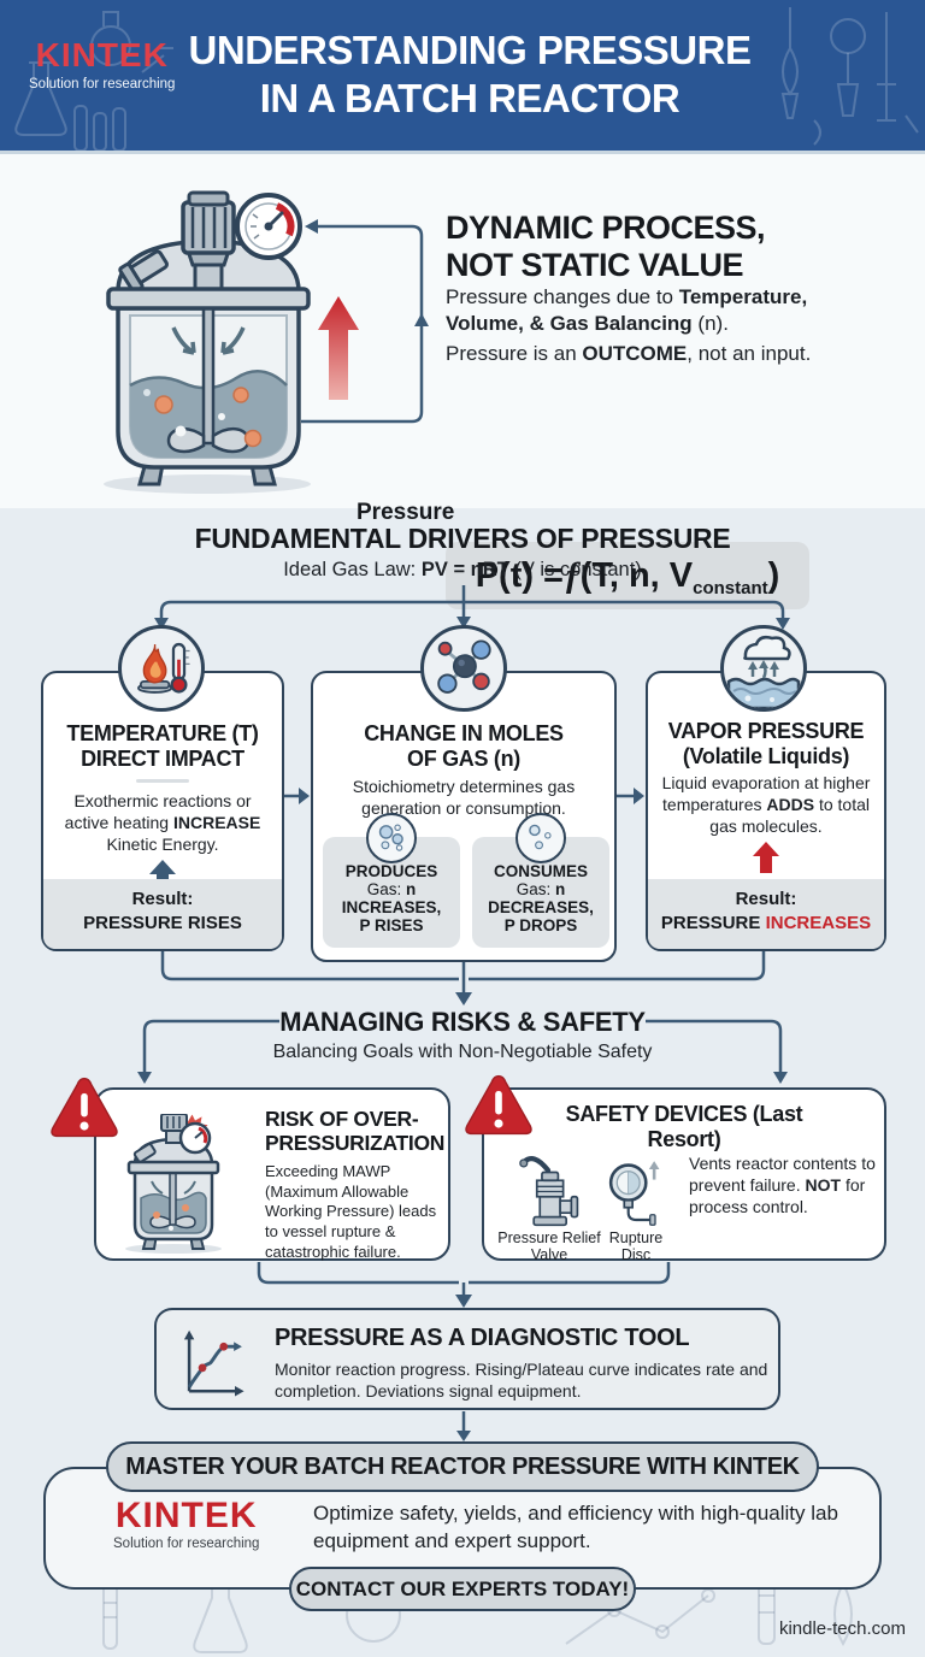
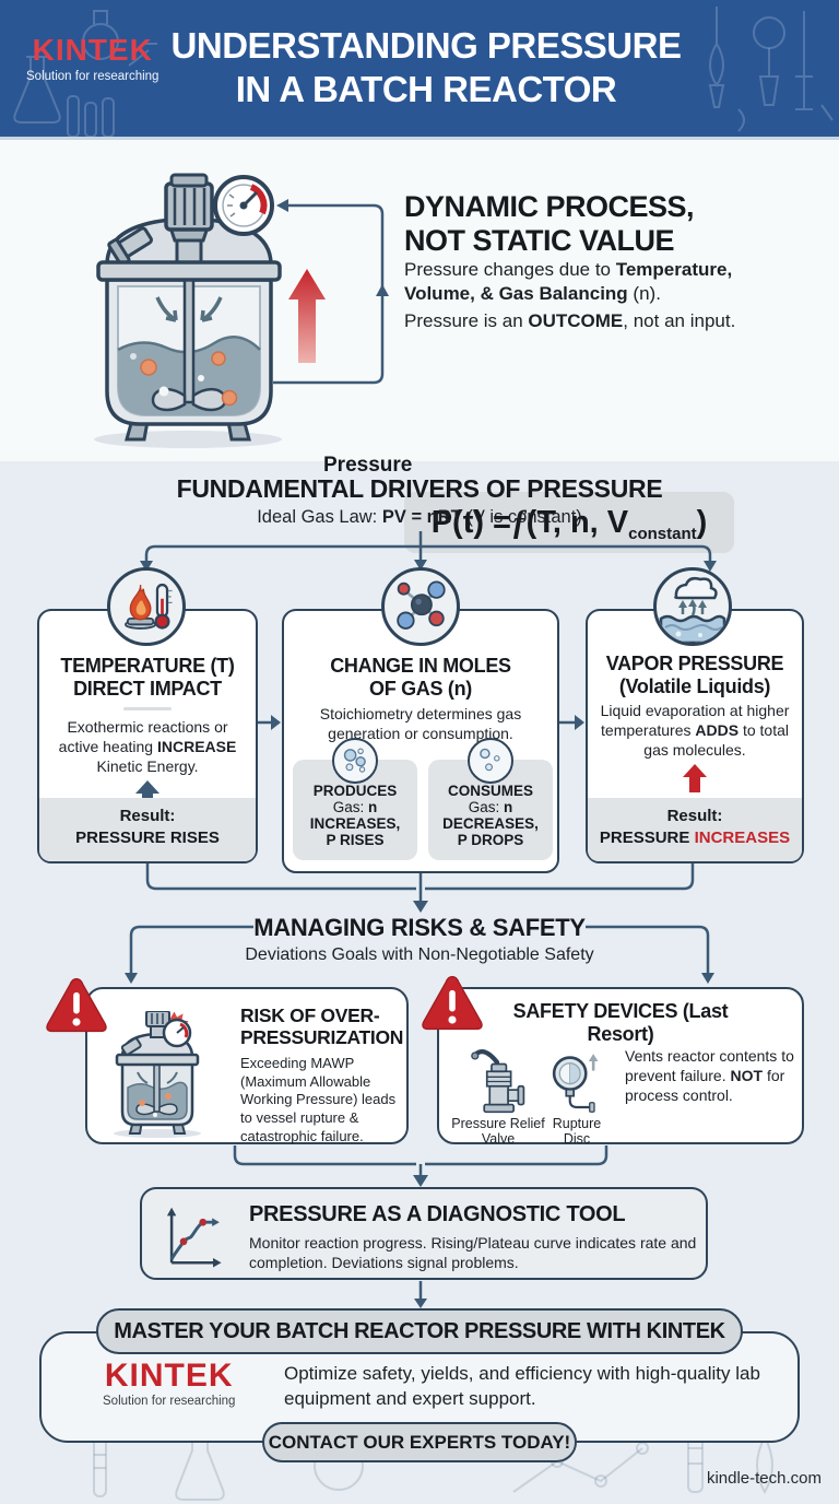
  KINTEK
  Solution for researching
  UNDERSTANDING PRESSURE
  IN A BATCH REACTOR
  Pressure
  DYNAMIC PROCESS,
  NOT STATIC VALUE
  Pressure changes due to Temperature, Volume, & Gas Balancing (n).
  Pressure is an OUTCOME, not an input.
  P(t) =
  f
  (T, n, V
  constant
  )
  FUNDAMENTAL DRIVERS OF PRESSURE
  Ideal Gas Law: PV = nRT (V is constant)
  TEMPERATURE (T)
  DIRECT IMPACT
  Exothermic reactions or active heating INCREASE Kinetic Energy.
  Result:
  PRESSURE RISES
  CHANGE IN MOLES
  OF GAS (n)
  Stoichiometry determines gas generation or consumption.
  PRODUCES
  Gas: n
  INCREASES,
  P RISES
  CONSUMES
  Gas: n
  DECREASES,
  P DROPS
  VAPOR PRESSURE
  (Volatile Liquids)
  Liquid evaporation at higher temperatures ADDS to total gas molecules.
  Result:
  PRESSURE INCREASES
  MANAGING RISKS & SAFETY
- Balancing Goals with Non-Negotiable Safety
+ Deviations Goals with Non-Negotiable Safety
  RISK OF OVER-
  PRESSURIZATION
  Exceeding MAWP (Maximum Allowable Working Pressure) leads to vessel rupture & catastrophic failure.
  SAFETY DEVICES (Last
  Resort)
  Pressure Relief Valve
  Rupture Disc
  Vents reactor contents to prevent failure. NOT for process control.
  PRESSURE AS A DIAGNOSTIC TOOL
- Monitor reaction progress. Rising/Plateau curve indicates rate and completion. Deviations signal equipment.
+ Monitor reaction progress. Rising/Plateau curve indicates rate and completion. Deviations signal problems.
  KINTEK
  Solution for researching
  Optimize safety, yields, and efficiency with high-quality lab equipment and expert support.
  MASTER YOUR BATCH REACTOR PRESSURE WITH KINTEK
  CONTACT OUR EXPERTS TODAY!
  kindle-tech.com
